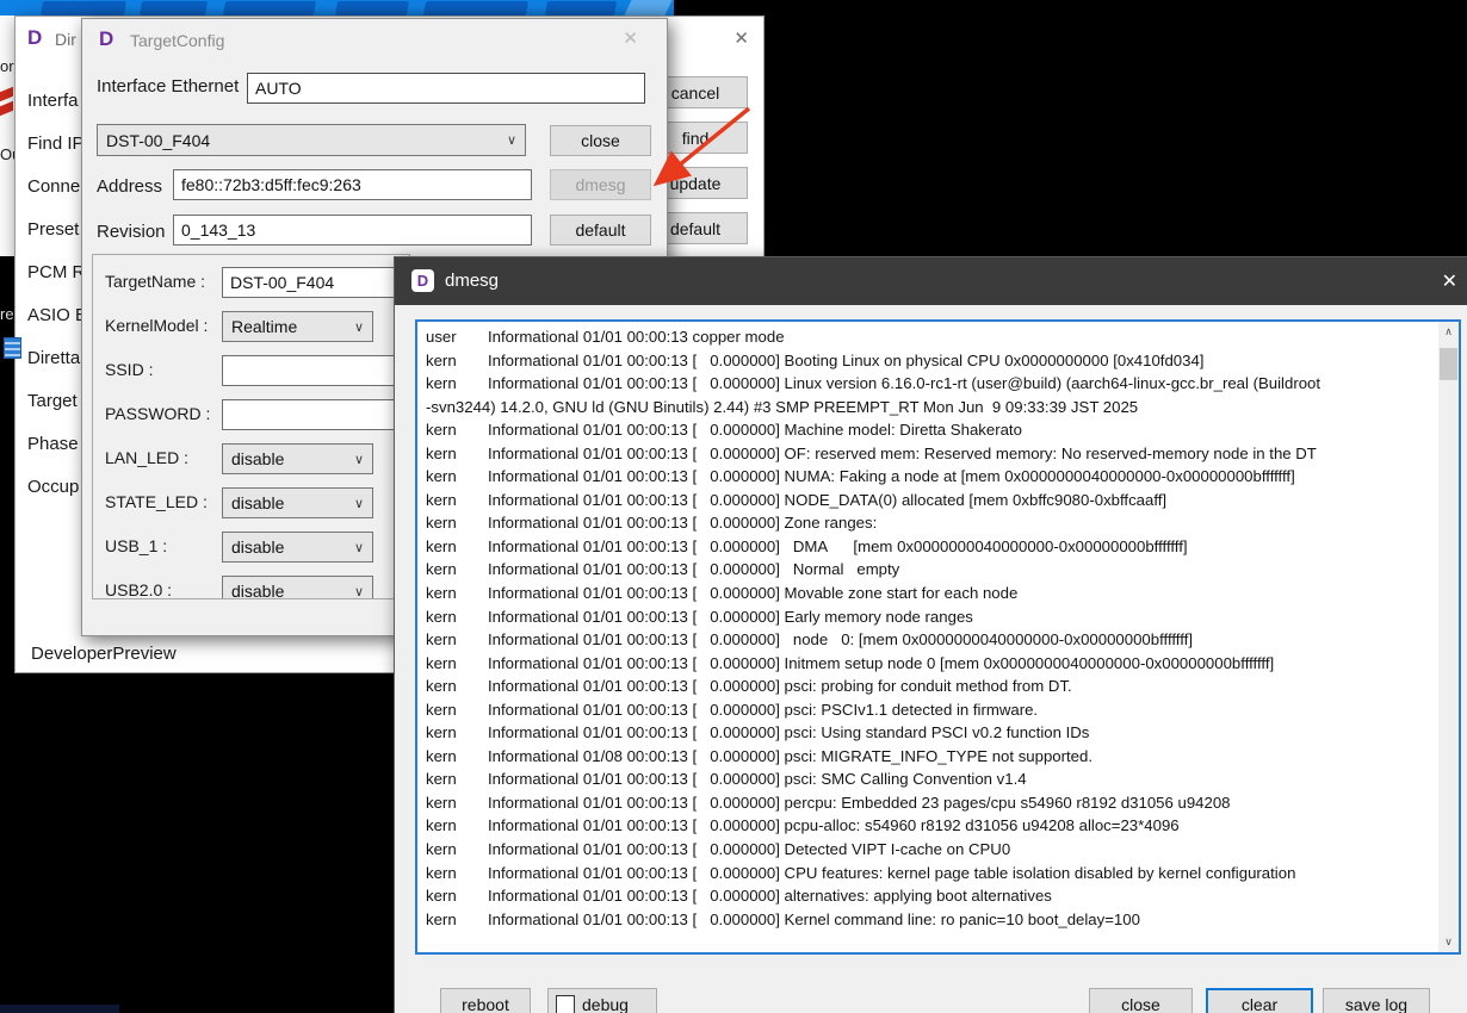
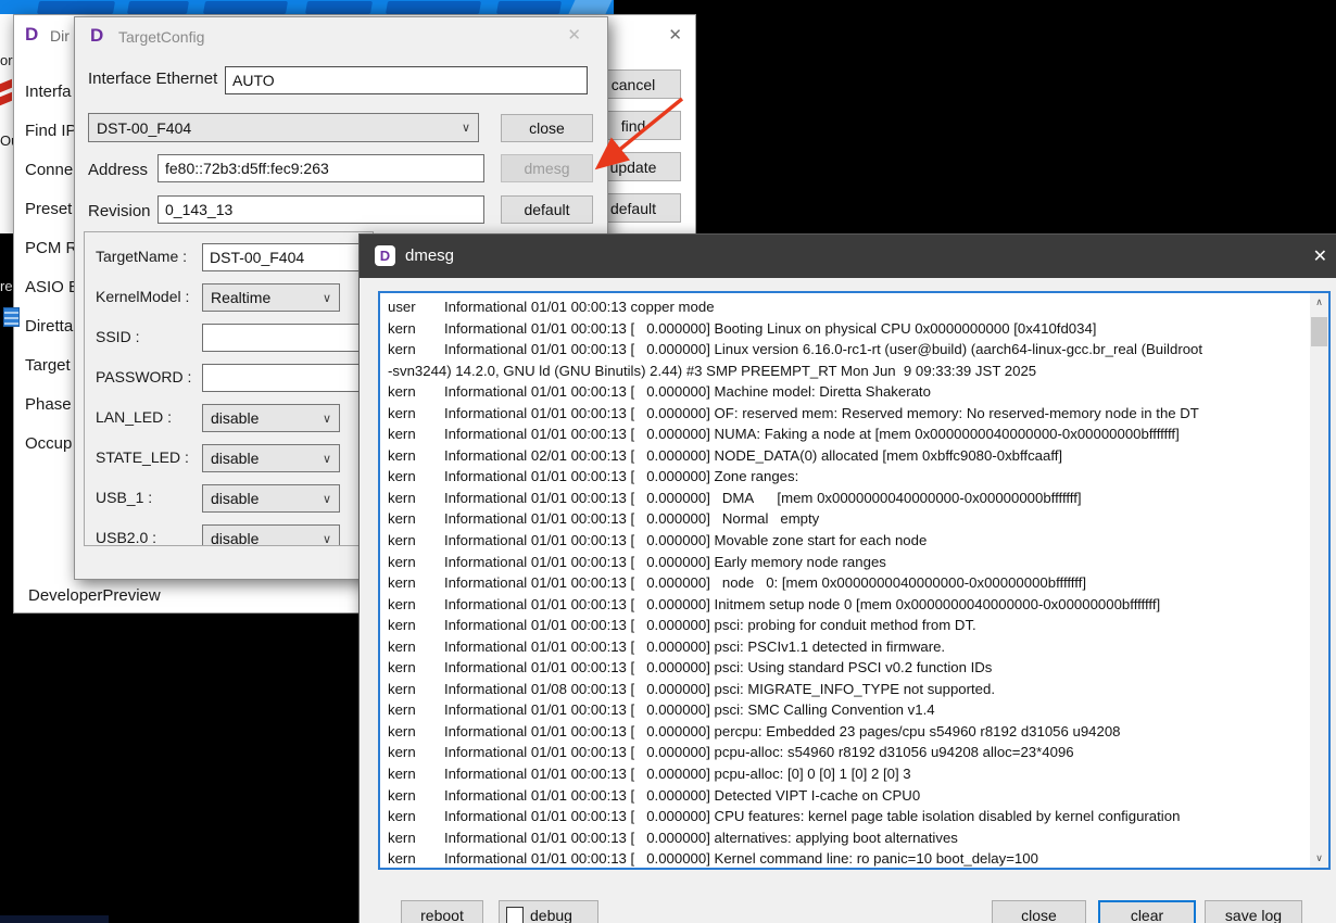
  or
  re
  D
  Dir
  ✕
  Interfa
  Find IP
  Conne
  Preset
  PCM R
  ASIO
  Diretta
  Target
  Phase
  Occup
  cancel
  find
  update
  default
  DeveloperPreview
  D
  TargetConfig
  ✕
  Interface Ethernet
  AUTO
  DST-00_F404
  ∨
  close
  Address
  fe80::72b3:d5ff:fec9:263
  dmesg
  Revision
  0_143_13
  default
  TargetName :
  DST-00_F404
  KernelModel :
  Realtime
  ∨
  SSID :
  PASSWORD :
  LAN_LED :
  disable
  ∨
  STATE_LED :
  disable
  ∨
  USB_1 :
  disable
  ∨
  USB2.0 :
  disable
  ∨
  D
  dmesg
  ✕
  user Informational 01/01 00:00:13 copper mode
  kern Informational 01/01 00:00:13 [ 0.000000] Booting Linux on physical CPU 0x0000000000 [0x410fd034]
  kern Informational 01/01 00:00:13 [ 0.000000] Linux version 6.16.0-rc1-rt (user@build) (aarch64-linux-gcc.br_real (Buildroot
  -svn3244) 14.2.0, GNU ld (GNU Binutils) 2.44) #3 SMP PREEMPT_RT Mon Jun 9 09:33:39 JST 2025
  kern Informational 01/01 00:00:13 [ 0.000000] Machine model: Diretta Shakerato
  kern Informational 01/01 00:00:13 [ 0.000000] OF: reserved mem: Reserved memory: No reserved-memory node in the DT
  kern Informational 01/01 00:00:13 [ 0.000000] NUMA: Faking a node at [mem 0x0000000040000000-0x00000000bfffffff]
- kern Informational 01/01 00:00:13 [ 0.000000] NODE_DATA(0) allocated [mem 0xbffc9080-0xbffcaaff]
+ kern Informational 02/01 00:00:13 [ 0.000000] NODE_DATA(0) allocated [mem 0xbffc9080-0xbffcaaff]
  kern Informational 01/01 00:00:13 [ 0.000000] Zone ranges:
  kern Informational 01/01 00:00:13 [ 0.000000] DMA [mem 0x0000000040000000-0x00000000bfffffff]
  kern Informational 01/01 00:00:13 [ 0.000000] Normal empty
  kern Informational 01/01 00:00:13 [ 0.000000] Movable zone start for each node
  kern Informational 01/01 00:00:13 [ 0.000000] Early memory node ranges
  kern Informational 01/01 00:00:13 [ 0.000000] node 0: [mem 0x0000000040000000-0x00000000bfffffff]
  kern Informational 01/01 00:00:13 [ 0.000000] Initmem setup node 0 [mem 0x0000000040000000-0x00000000bfffffff]
  kern Informational 01/01 00:00:13 [ 0.000000] psci: probing for conduit method from DT.
  kern Informational 01/01 00:00:13 [ 0.000000] psci: PSCIv1.1 detected in firmware.
  kern Informational 01/01 00:00:13 [ 0.000000] psci: Using standard PSCI v0.2 function IDs
  kern Informational 01/08 00:00:13 [ 0.000000] psci: MIGRATE_INFO_TYPE not supported.
  kern Informational 01/01 00:00:13 [ 0.000000] psci: SMC Calling Convention v1.4
  kern Informational 01/01 00:00:13 [ 0.000000] percpu: Embedded 23 pages/cpu s54960 r8192 d31056 u94208
  kern Informational 01/01 00:00:13 [ 0.000000] pcpu-alloc: s54960 r8192 d31056 u94208 alloc=23*4096
+ kern Informational 01/01 00:00:13 [ 0.000000] pcpu-alloc: [0] 0 [0] 1 [0] 2 [0] 3
  kern Informational 01/01 00:00:13 [ 0.000000] Detected VIPT I-cache on CPU0
  kern Informational 01/01 00:00:13 [ 0.000000] CPU features: kernel page table isolation disabled by kernel configuration
  kern Informational 01/01 00:00:13 [ 0.000000] alternatives: applying boot alternatives
  kern Informational 01/01 00:00:13 [ 0.000000] Kernel command line: ro panic=10 boot_delay=100
  ∧
  ∨
  reboot
  debug
  close
  clear
  save log
